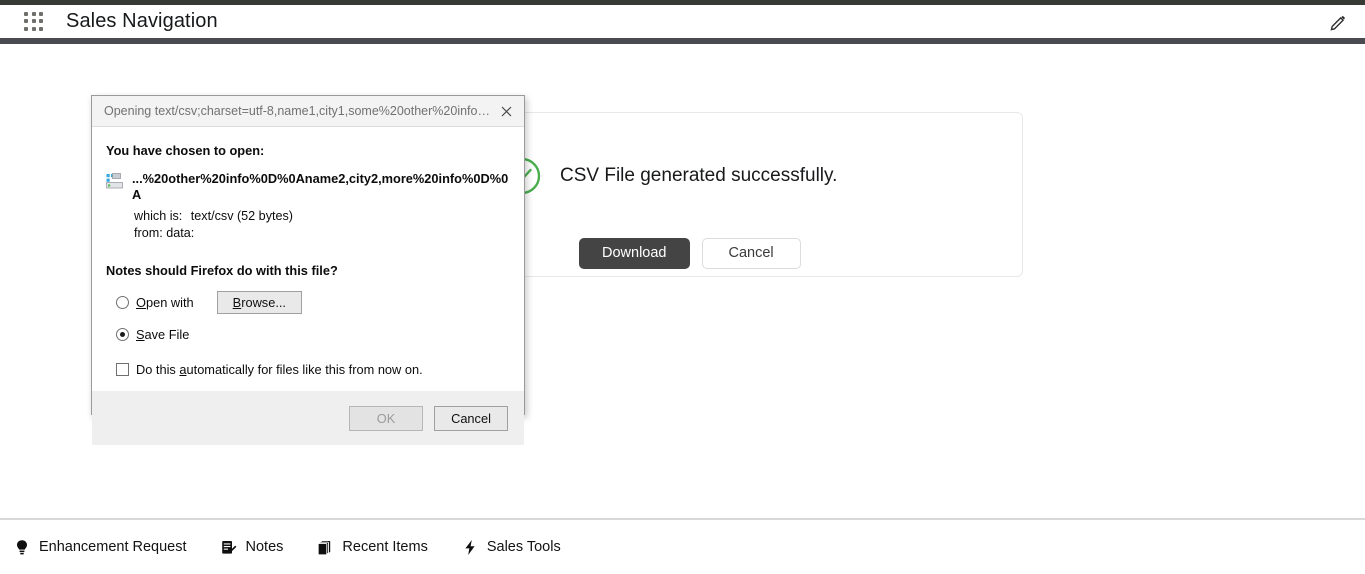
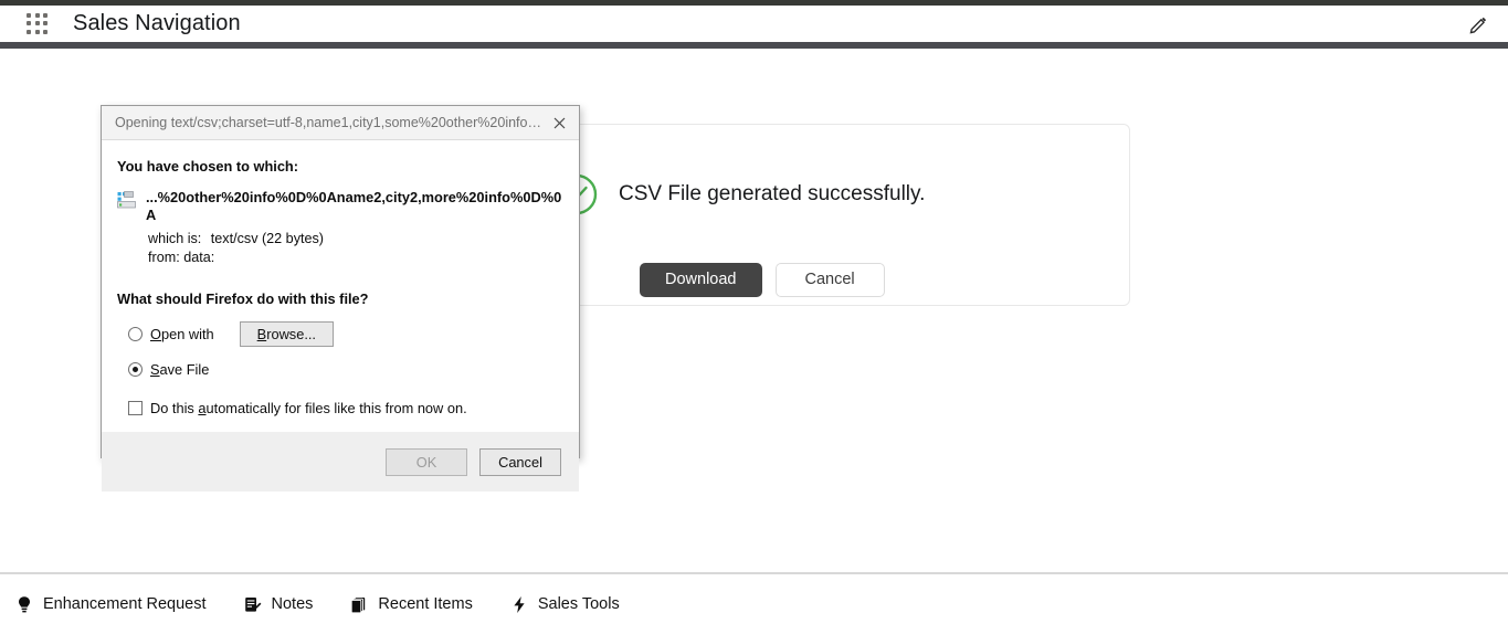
  Sales Navigation
  CSV File generated successfully.
  Download
  Cancel
  Opening text/csv;charset=utf-8,name1,city1,some%20other%20info%0
- You have chosen to open:
+ You have chosen to which:
  ...%20other%20info%0D%0Aname2,city2,more%20info%0D%0A
- which is: text/csv (52 bytes)
+ which is: text/csv (22 bytes)
  from: data:
- Notes should Firefox do with this file?
+ What should Firefox do with this file?
  Open with
  Browse...
  Save File
  Do this automatically for files like this from now on.
  OK
  Cancel
  Enhancement Request
  Notes
  Recent Items
  Sales Tools
